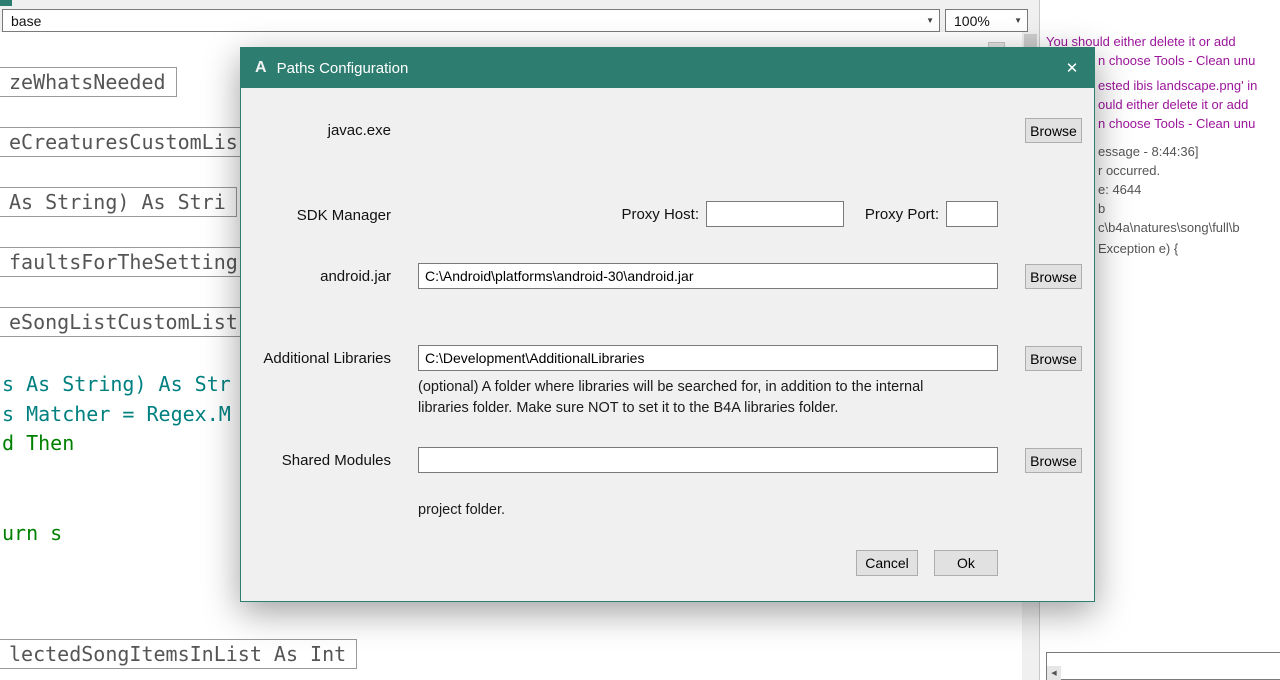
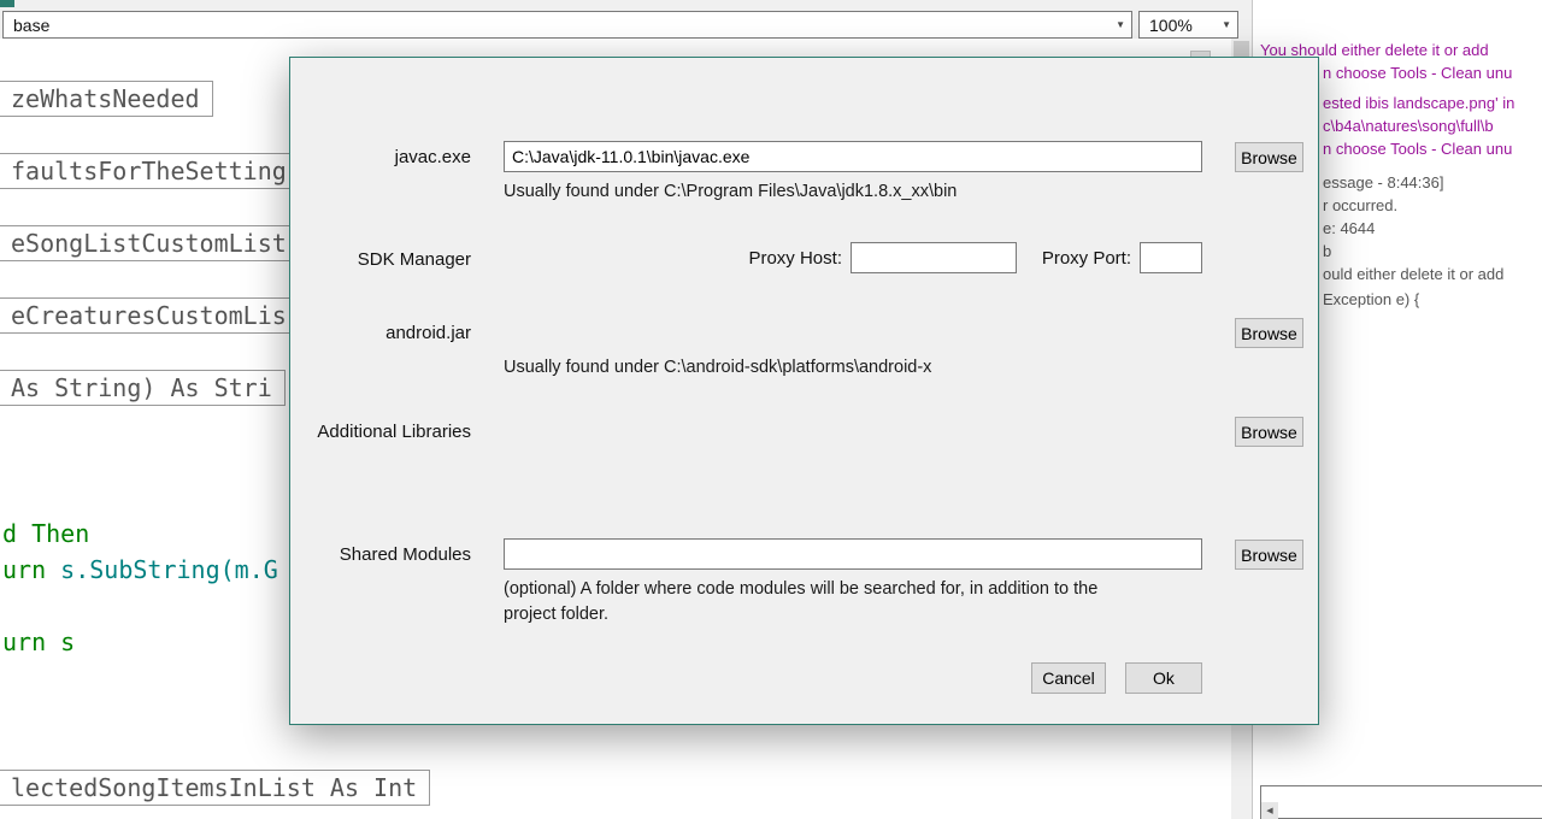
  base
  ▼
  100%
  ▼
  zeWhatsNeeded
- eCreaturesCustomLis
+ faultsForTheSetting
- As String) As Stri
+ eSongListCustomList
- faultsForTheSetting
+ eCreaturesCustomLis
- eSongListCustomList
+ As String) As Stri
- s As String) As Str
- s Matcher = Regex.M
  d Then
+ urn s.SubString(m.G
  urn s
  lectedSongItemsInList As Int
  You should either delete it or add
  n choose Tools - Clean unu
  ested ibis landscape.png' in
- ould either delete it or add
+ c\b4a\natures\song\full\b
  n choose Tools - Clean unu
  essage - 8:44:36]
  r occurred.
  e: 4644
  b
- c\b4a\natures\song\full\b
+ ould either delete it or add
  Exception e) {
- A
- Paths Configuration
- ✕
  javac.exe
+ C:\Java\jdk-11.0.1\bin\javac.exe
  Browse
+ Usually found under C:\Program Files\Java\jdk1.8.x_xx\bin
  SDK Manager
  Proxy Host:
  Proxy Port:
  android.jar
- C:\Android\platforms\android-30\android.jar
  Browse
+ Usually found under C:\android-sdk\platforms\android-x
  Additional Libraries
- C:\Development\AdditionalLibraries
  Browse
- (optional) A folder where libraries will be searched for, in addition to the internal
- libraries folder. Make sure NOT to set it to the B4A libraries folder.
  Shared Modules
  Browse
+ (optional) A folder where code modules will be searched for, in addition to the
  project folder.
  Cancel
  Ok
